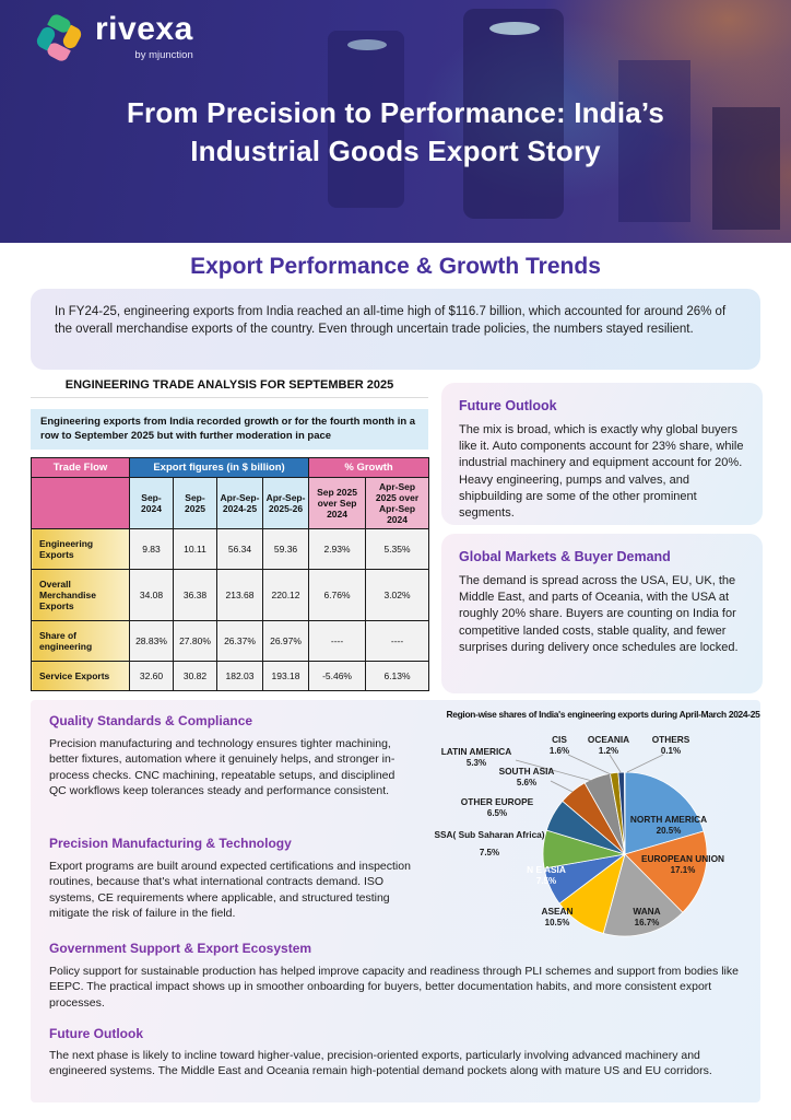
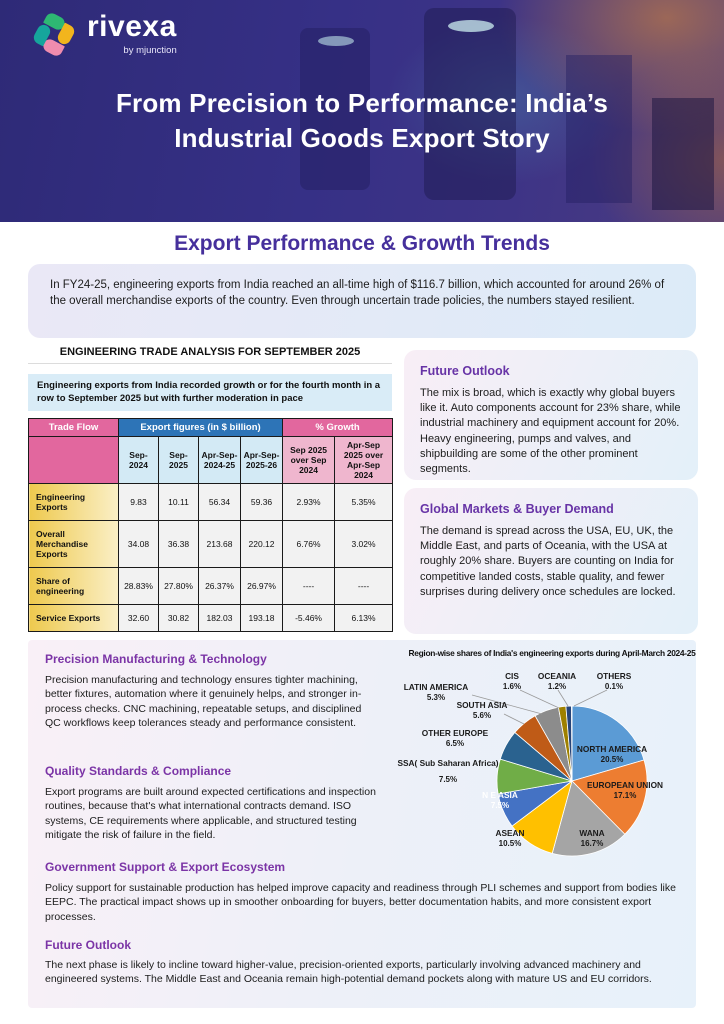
  rivexa
  by mjunction
  From Precision to Performance: India’s
  Industrial Goods Export Story
  Export Performance & Growth Trends
  In FY24-25, engineering exports from India reached an all-time high of $116.7 billion, which accounted for around 26% of the overall merchandise exports of the country. Even through uncertain trade policies, the numbers stayed resilient.
  ENGINEERING TRADE ANALYSIS FOR SEPTEMBER 2025
  Engineering exports from India recorded growth or for the fourth month in a row to September 2025 but with further moderation in pace
  Trade Flow	Export figures (in $ billion)	% Growth
  	Sep-2024	Sep-2025	Apr-Sep-2024-25	Apr-Sep-2025-26	Sep 2025 over Sep 2024	Apr-Sep 2025 over Apr-Sep 2024
  Engineering Exports	9.83	10.11	56.34	59.36	2.93%	5.35%
  Overall Merchandise Exports	34.08	36.38	213.68	220.12	6.76%	3.02%
  Share of engineering	28.83%	27.80%	26.37%	26.97%	----	----
  Service Exports	32.60	30.82	182.03	193.18	-5.46%	6.13%
  Future Outlook
  The mix is broad, which is exactly why global buyers like it. Auto components account for 23% share, while industrial machinery and equipment account for 20%. Heavy engineering, pumps and valves, and shipbuilding are some of the other prominent segments.
  Global Markets & Buyer Demand
  The demand is spread across the USA, EU, UK, the Middle East, and parts of Oceania, with the USA at roughly 20% share. Buyers are counting on India for competitive landed costs, stable quality, and fewer surprises during delivery once schedules are locked.
- Quality Standards & Compliance
+ Precision Manufacturing & Technology
  Precision manufacturing and technology ensures tighter machining, better fixtures, automation where it genuinely helps, and stronger in-process checks. CNC machining, repeatable setups, and disciplined QC workflows keep tolerances steady and performance consistent.
- Precision Manufacturing & Technology
+ Quality Standards & Compliance
  Export programs are built around expected certifications and inspection routines, because that's what international contracts demand. ISO systems, CE requirements where applicable, and structured testing mitigate the risk of failure in the field.
  Government Support & Export Ecosystem
  Policy support for sustainable production has helped improve capacity and readiness through PLI schemes and support from bodies like EEPC. The practical impact shows up in smoother onboarding for buyers, better documentation habits, and more consistent export processes.
  Future Outlook
  The next phase is likely to incline toward higher-value, precision-oriented exports, particularly involving advanced machinery and engineered systems. The Middle East and Oceania remain high-potential demand pockets along with mature US and EU corridors.
  Region-wise shares of India's engineering exports during April-March 2024-25
  NORTH AMERICA
  20.5%
  EUROPEAN UNION
  17.1%
  WANA
  16.7%
  ASEAN
  10.5%
  N E ASIA
  7.5%
  SSA( Sub Saharan Africa)
  7.5%
  OTHER EUROPE
  6.5%
  SOUTH ASIA
  5.6%
  LATIN AMERICA
  5.3%
  CIS
  1.6%
  OCEANIA
  1.2%
  OTHERS
  0.1%
